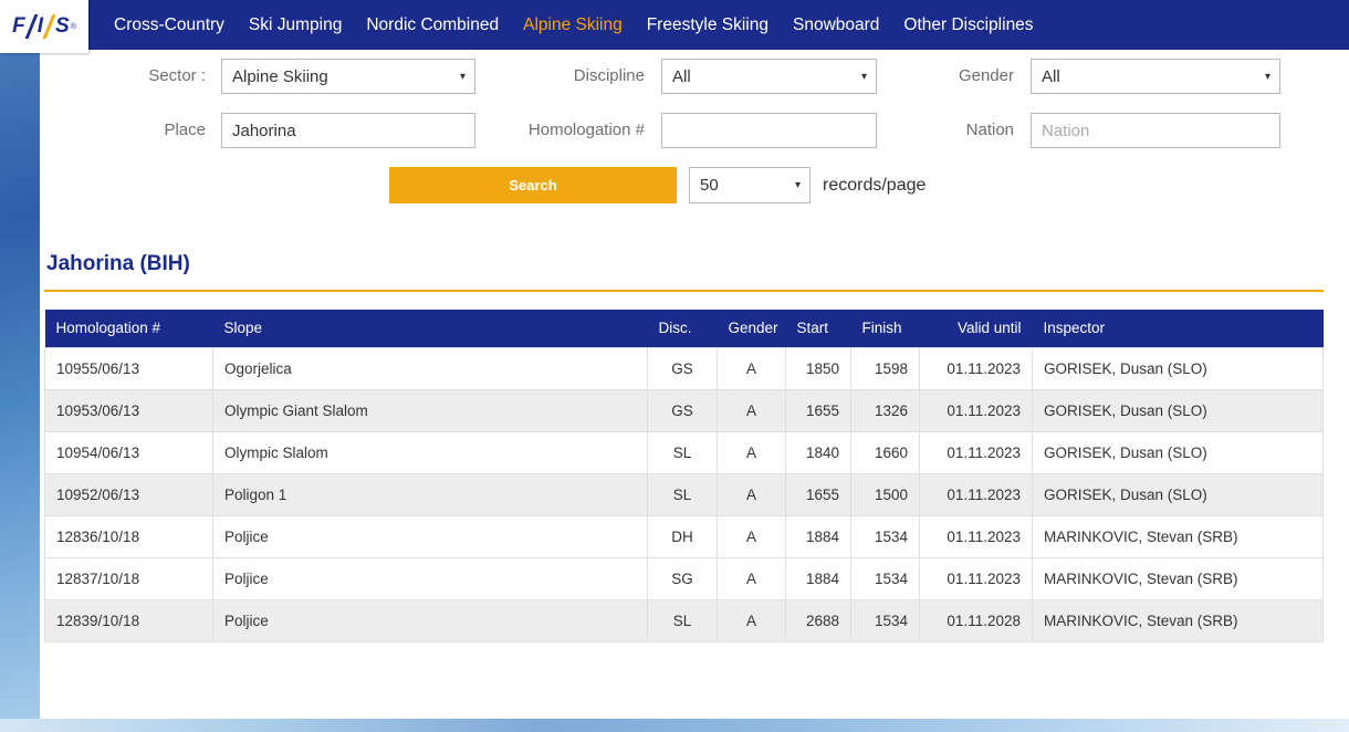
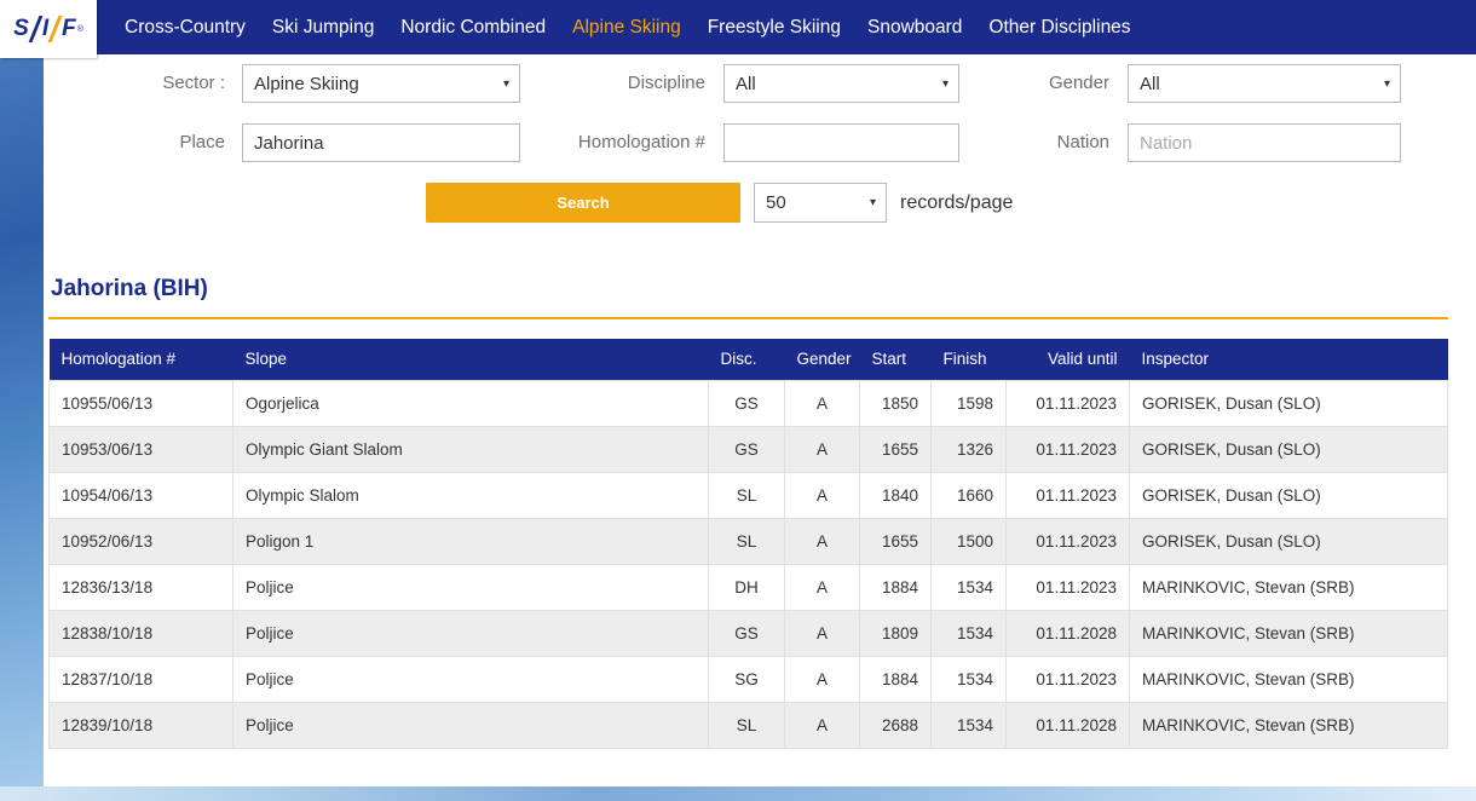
  Cross-Country
  Ski Jumping
  Nordic Combined
  Alpine Skiing
  Freestyle Skiing
  Snowboard
  Other Disciplines
- F
+ S
  I
- S
+ F
  Sector :
  Alpine Skiing
  ▾
  Discipline
  All
  ▾
  Gender
  All
  ▾
  Place
  Jahorina
  Homologation #
  Nation
  Nation
  Search
  50
  ▾
  records/page
  Jahorina (BIH)
  Homologation #	Slope	Disc.	Gender	Start	Finish	Valid until	Inspector
  10955/06/13	Ogorjelica	GS	A	1850	1598	01.11.2023	GORISEK, Dusan (SLO)
  10953/06/13	Olympic Giant Slalom	GS	A	1655	1326	01.11.2023	GORISEK, Dusan (SLO)
  10954/06/13	Olympic Slalom	SL	A	1840	1660	01.11.2023	GORISEK, Dusan (SLO)
  10952/06/13	Poligon 1	SL	A	1655	1500	01.11.2023	GORISEK, Dusan (SLO)
- 12836/10/18	Poljice	DH	A	1884	1534	01.11.2023	MARINKOVIC, Stevan (SRB)
+ 12836/13/18	Poljice	DH	A	1884	1534	01.11.2023	MARINKOVIC, Stevan (SRB)
+ 12838/10/18	Poljice	GS	A	1809	1534	01.11.2028	MARINKOVIC, Stevan (SRB)
  12837/10/18	Poljice	SG	A	1884	1534	01.11.2023	MARINKOVIC, Stevan (SRB)
  12839/10/18	Poljice	SL	A	2688	1534	01.11.2028	MARINKOVIC, Stevan (SRB)
